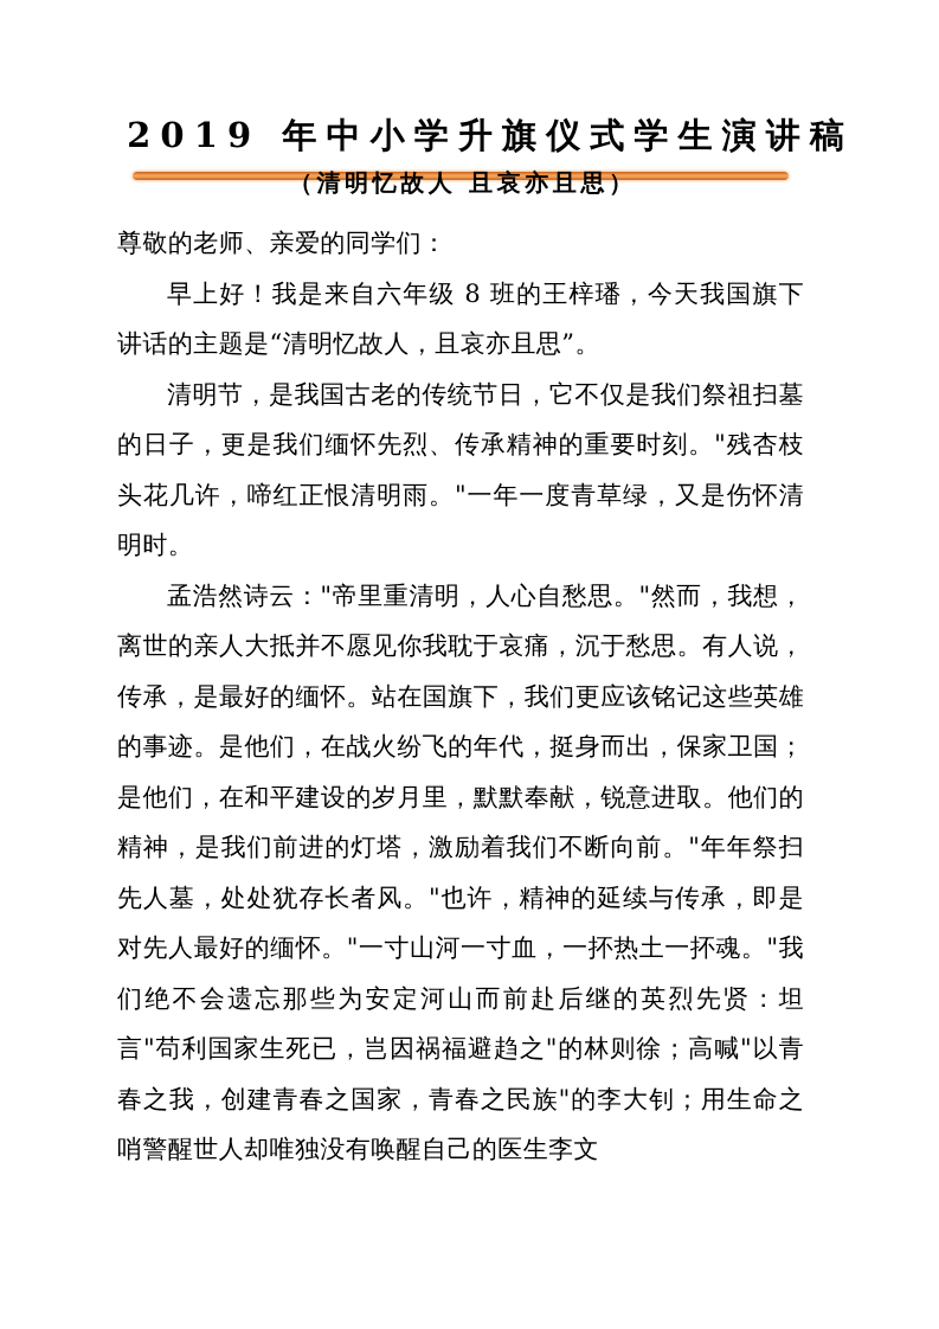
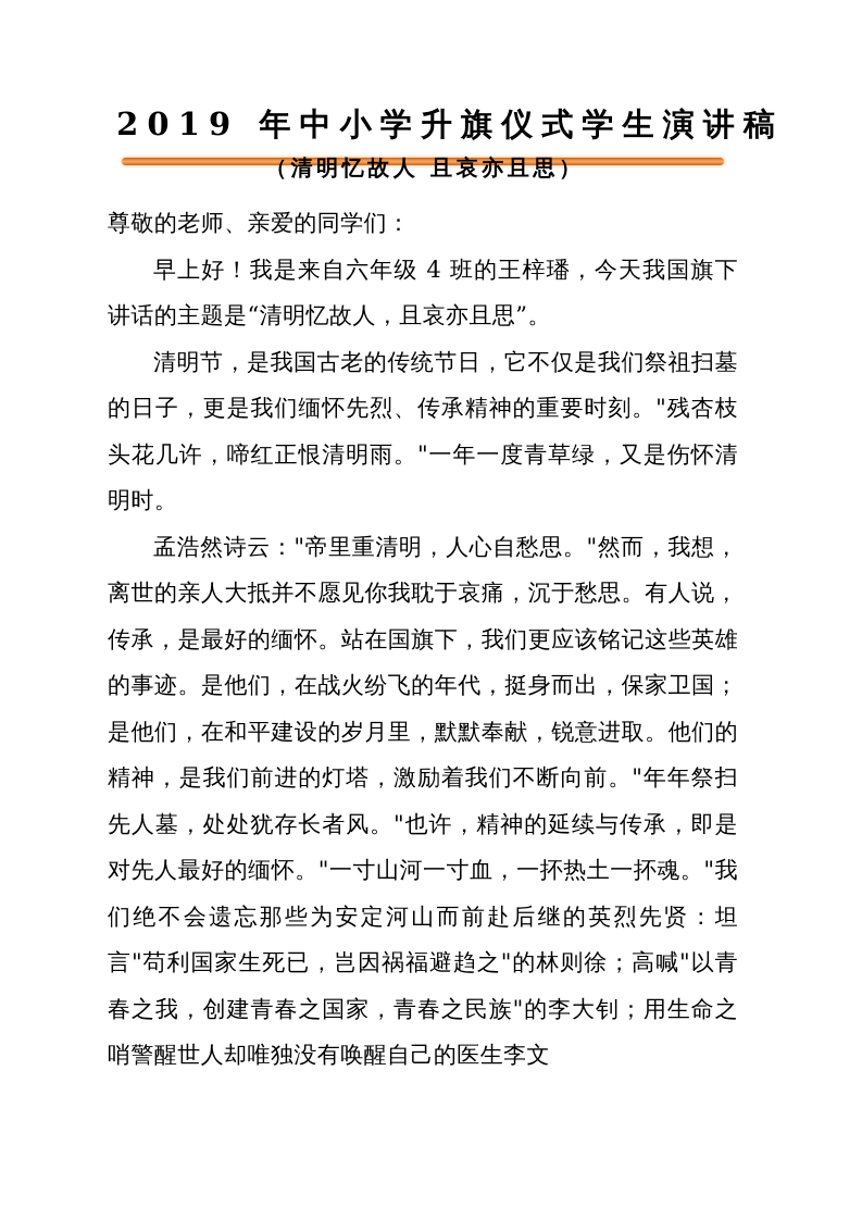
  2019 年中小学升旗仪式学生演讲稿
  （清明忆故人 且哀亦且思）
  尊敬的老师、亲爱的同学们：
- 早上好！我是来自六年级 8 班的王梓璠，今天我国旗下讲话的主题是“清明忆故人，且哀亦且思”。
+ 早上好！我是来自六年级 4 班的王梓璠，今天我国旗下讲话的主题是“清明忆故人，且哀亦且思”。
  清明节，是我国古老的传统节日，它不仅是我们祭祖扫墓的日子，更是我们缅怀先烈、传承精神的重要时刻。"残杏枝头花几许，啼红正恨清明雨。"一年一度青草绿，又是伤怀清明时。
  孟浩然诗云："帝里重清明，人心自愁思。"然而，我想，离世的亲人大抵并不愿见你我耽于哀痛，沉于愁思。有人说，传承，是最好的缅怀。站在国旗下，我们更应该铭记这些英雄的事迹。是他们，在战火纷飞的年代，挺身而出，保家卫国；是他们，在和平建设的岁月里，默默奉献，锐意进取。他们的精神，是我们前进的灯塔，激励着我们不断向前。"年年祭扫先人墓，处处犹存长者风。"也许，精神的延续与传承，即是对先人最好的缅怀。"一寸山河一寸血，一抔热土一抔魂。"我们绝不会遗忘那些为安定河山而前赴后继的英烈先贤：坦言"苟利国家生死已，岂因祸福避趋之"的林则徐；高喊"以青春之我，创建青春之国家，青春之民族"的李大钊；用生命之哨警醒世人却唯独没有唤醒自己的医生李文
